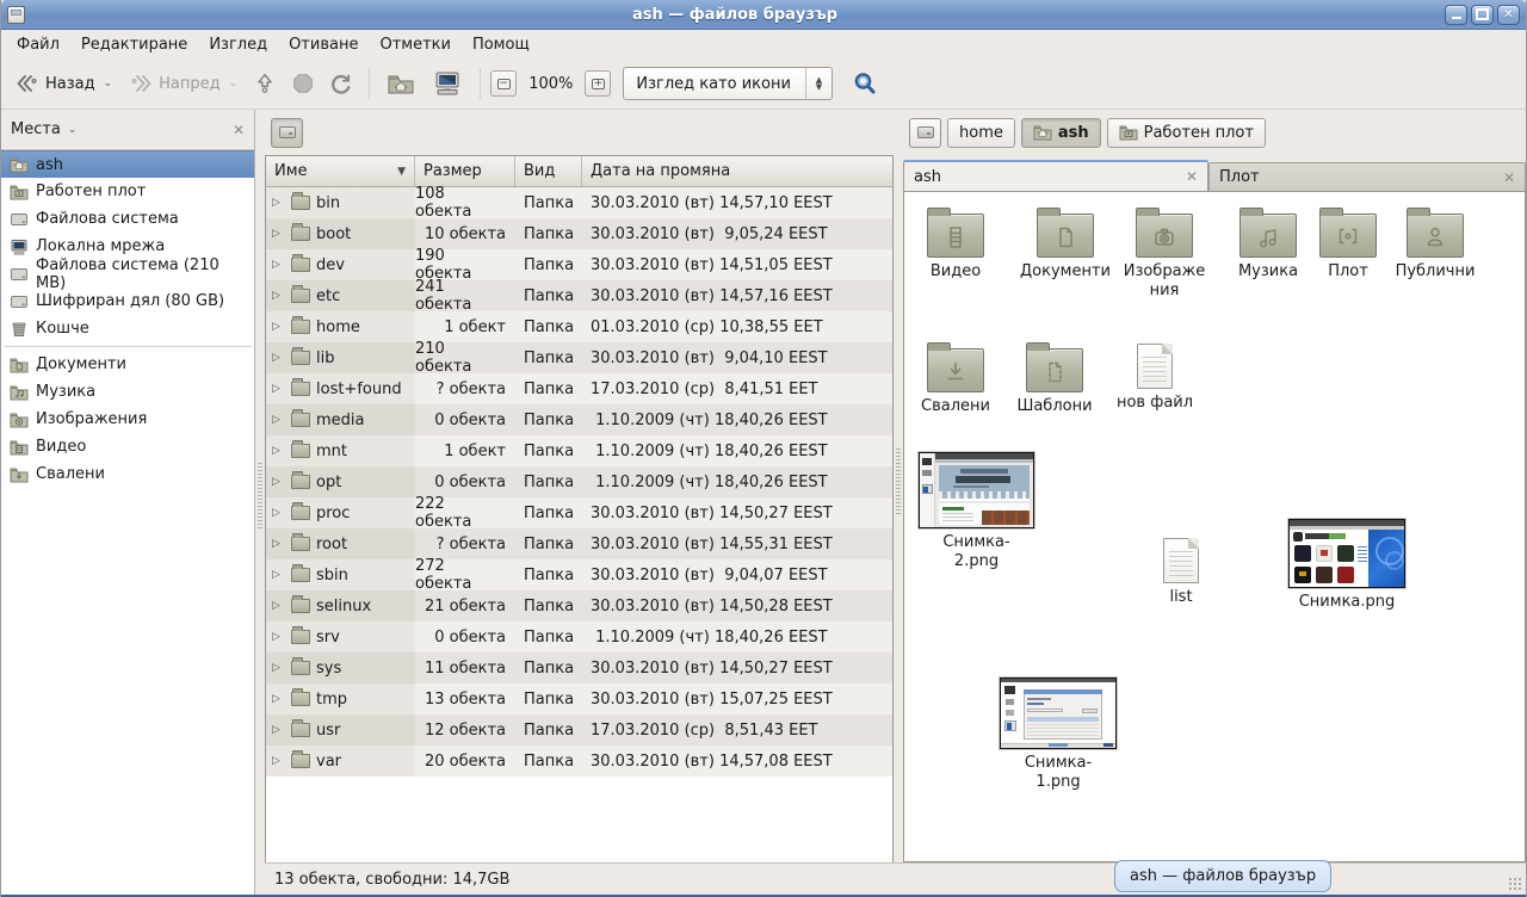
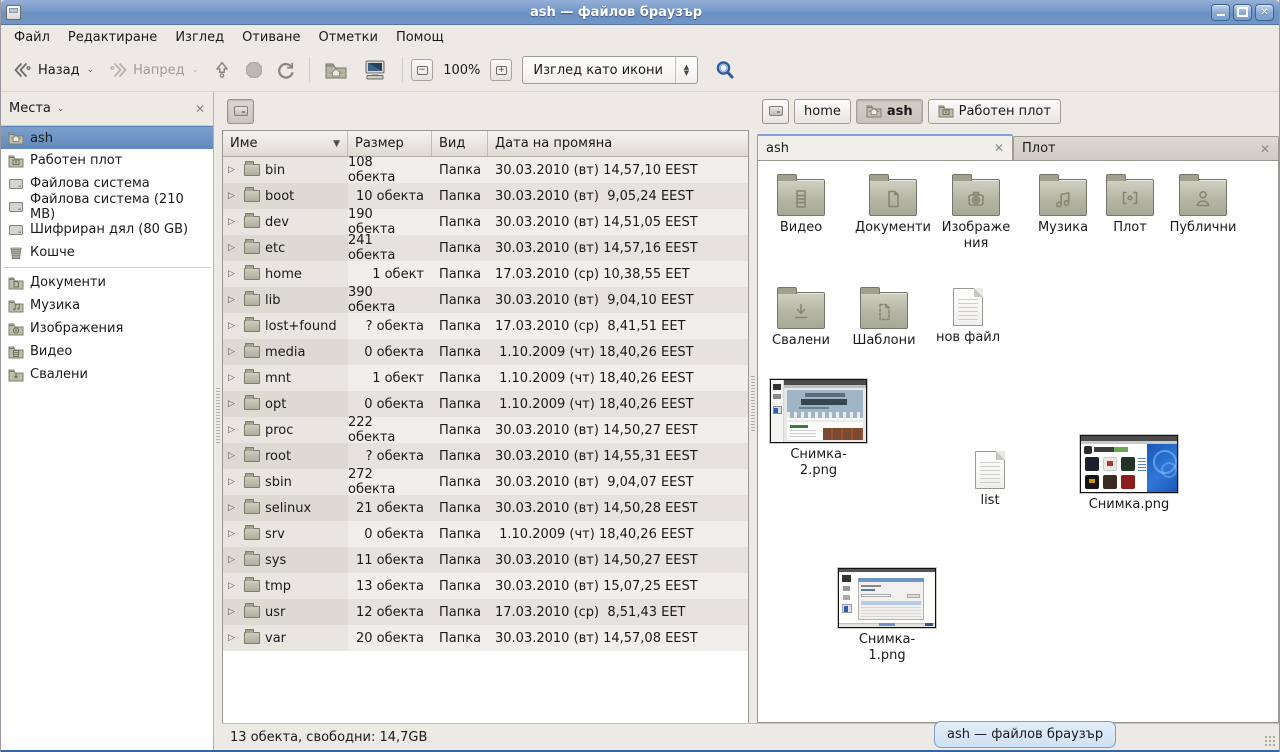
  ash — файлов браузър
  ✕
  Файл
  Редактиране
  Изглед
  Отиване
  Отметки
  Помощ
  Назад
  ⌄
  Напред
  ⌄
  −
  100%
  +
  Изглед като икони
  ▲
  ▼
  Места
  ⌄
  ✕
  ash
  Работен плот
  Файлова система
- Локална мрежа
  Файлова система (210 MB)
  Шифриран дял (80 GB)
  Кошче
  Документи
  Музика
  Изображения
  Видео
  Свалени
  Име
  ▼
  Размер
  Вид
  Дата на промяна
  ▷
  bin
  108 обекта
  Папка
  30.03.2010 (вт) 14,57,10 EEST
  ▷
  boot
  10 обекта
  Папка
  30.03.2010 (вт) 9,05,24 EEST
  ▷
  dev
  190 обекта
  Папка
  30.03.2010 (вт) 14,51,05 EEST
  ▷
  etc
  241 обекта
  Папка
  30.03.2010 (вт) 14,57,16 EEST
  ▷
  home
  1 обект
  Папка
- 01.03.2010 (ср) 10,38,55 EET
+ 17.03.2010 (ср) 10,38,55 EET
  ▷
  lib
- 210 обекта
+ 390 обекта
  Папка
  30.03.2010 (вт) 9,04,10 EEST
  ▷
  lost+found
  ? обекта
  Папка
  17.03.2010 (ср) 8,41,51 EET
  ▷
  media
  0 обекта
  Папка
  1.10.2009 (чт) 18,40,26 EEST
  ▷
  mnt
  1 обект
  Папка
  1.10.2009 (чт) 18,40,26 EEST
  ▷
  opt
  0 обекта
  Папка
  1.10.2009 (чт) 18,40,26 EEST
  ▷
  proc
  222 обекта
  Папка
  30.03.2010 (вт) 14,50,27 EEST
  ▷
  root
  ? обекта
  Папка
  30.03.2010 (вт) 14,55,31 EEST
  ▷
  sbin
  272 обекта
  Папка
  30.03.2010 (вт) 9,04,07 EEST
  ▷
  selinux
  21 обекта
  Папка
  30.03.2010 (вт) 14,50,28 EEST
  ▷
  srv
  0 обекта
  Папка
  1.10.2009 (чт) 18,40,26 EEST
  ▷
  sys
  11 обекта
  Папка
  30.03.2010 (вт) 14,50,27 EEST
  ▷
  tmp
  13 обекта
  Папка
  30.03.2010 (вт) 15,07,25 EEST
  ▷
  usr
  12 обекта
  Папка
  17.03.2010 (ср) 8,51,43 EET
  ▷
  var
  20 обекта
  Папка
  30.03.2010 (вт) 14,57,08 EEST
  home
  ash
  Работен плот
  ash
  ✕
  Плот
  ✕
  Видео
  Документи
  Изображения
  Музика
  Плот
  Публични
  Свалени
  Шаблони
  нов файл
  Снимка-2.png
  list
  Снимка.png
  Снимка-1.png
  13 обекта, свободни: 14,7GB
  ash — файлов браузър
